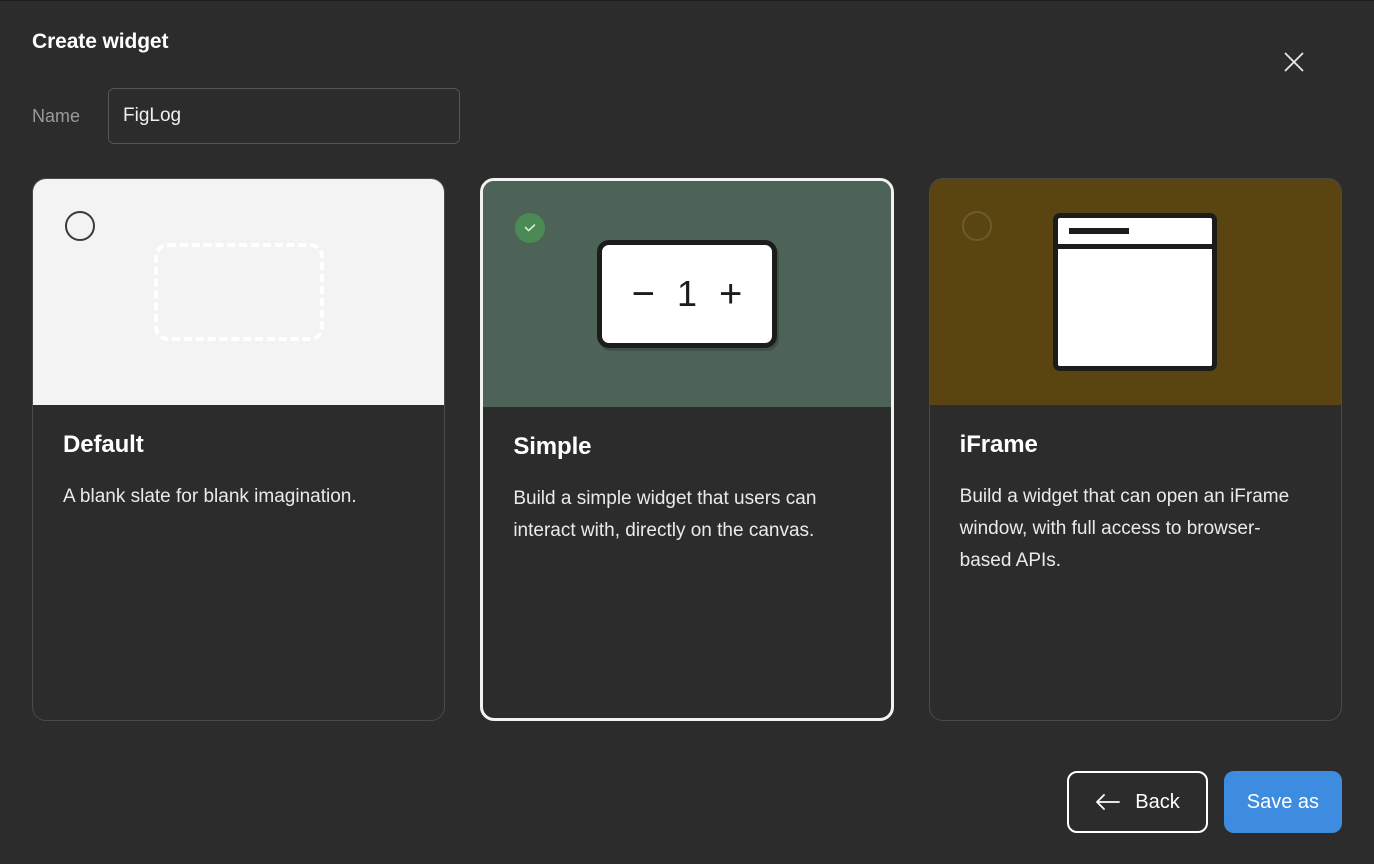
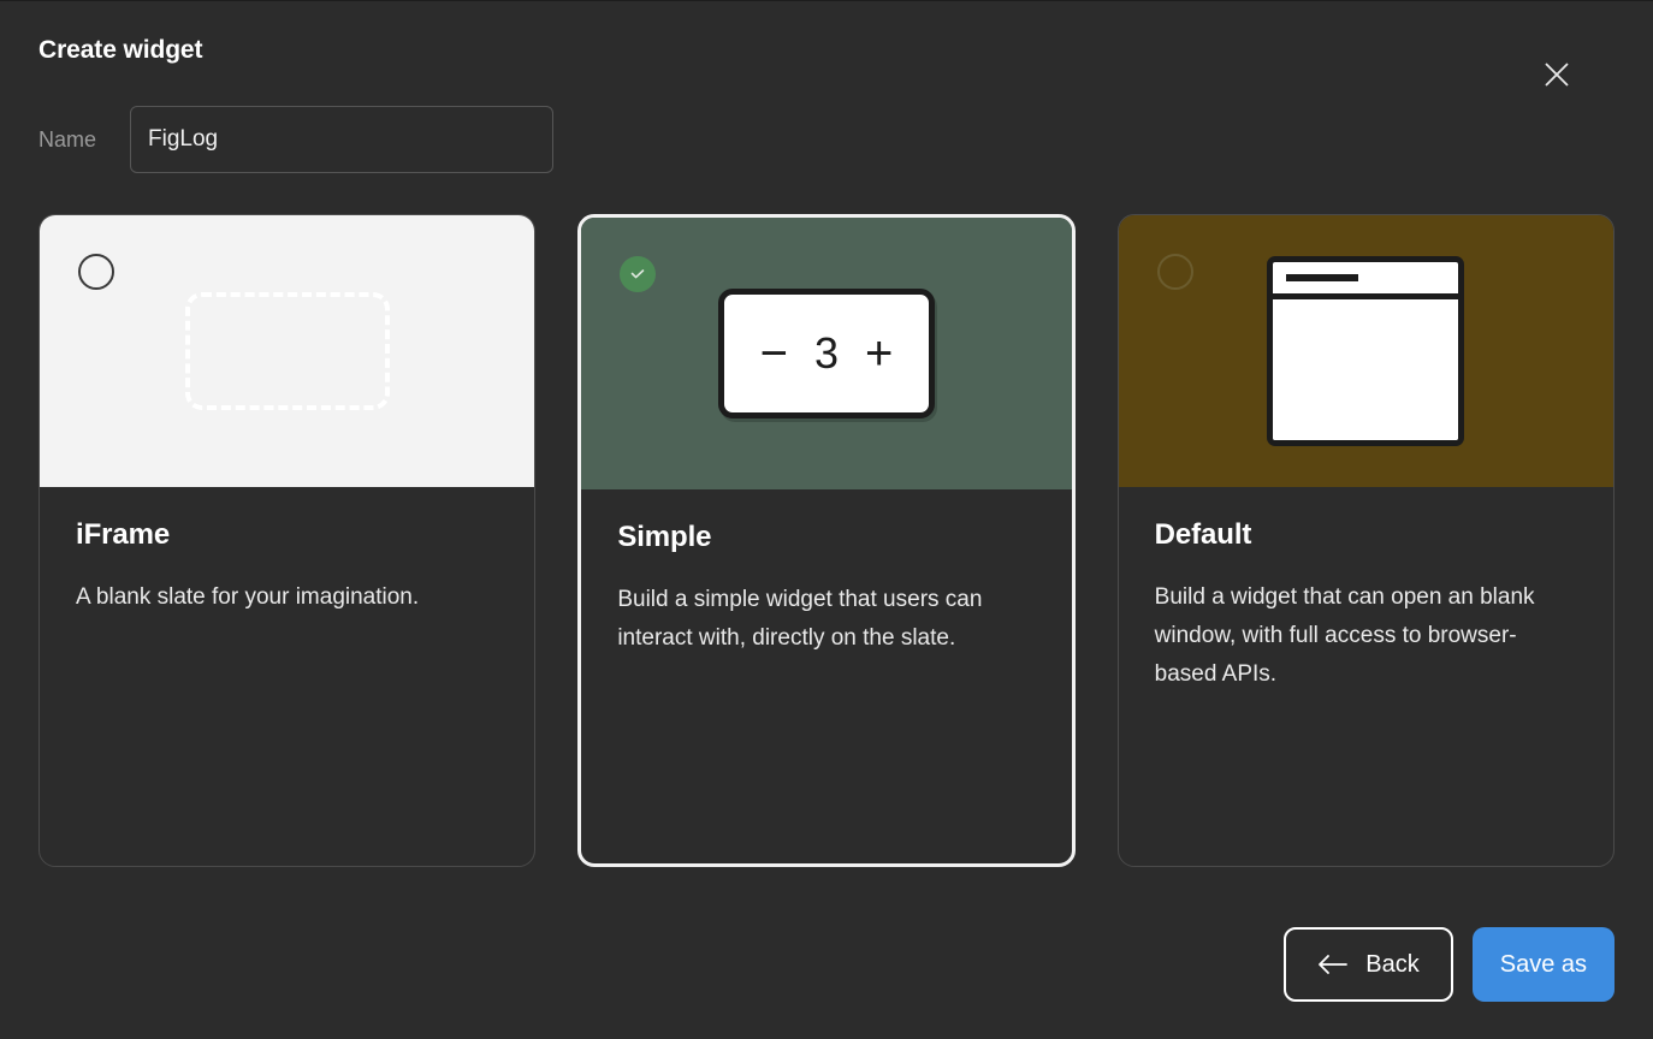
  Create widget
  Name
  FigLog
- Default
+ iFrame
- A blank slate for blank imagination.
+ A blank slate for your imagination.
  −
- 1
+ 3
  +
  Simple
- Build a simple widget that users can interact with, directly on the canvas.
+ Build a simple widget that users can interact with, directly on the slate.
- iFrame
+ Default
- Build a widget that can open an iFrame window, with full access to browser-based APIs.
+ Build a widget that can open an blank window, with full access to browser-based APIs.
  Back
  Save as
